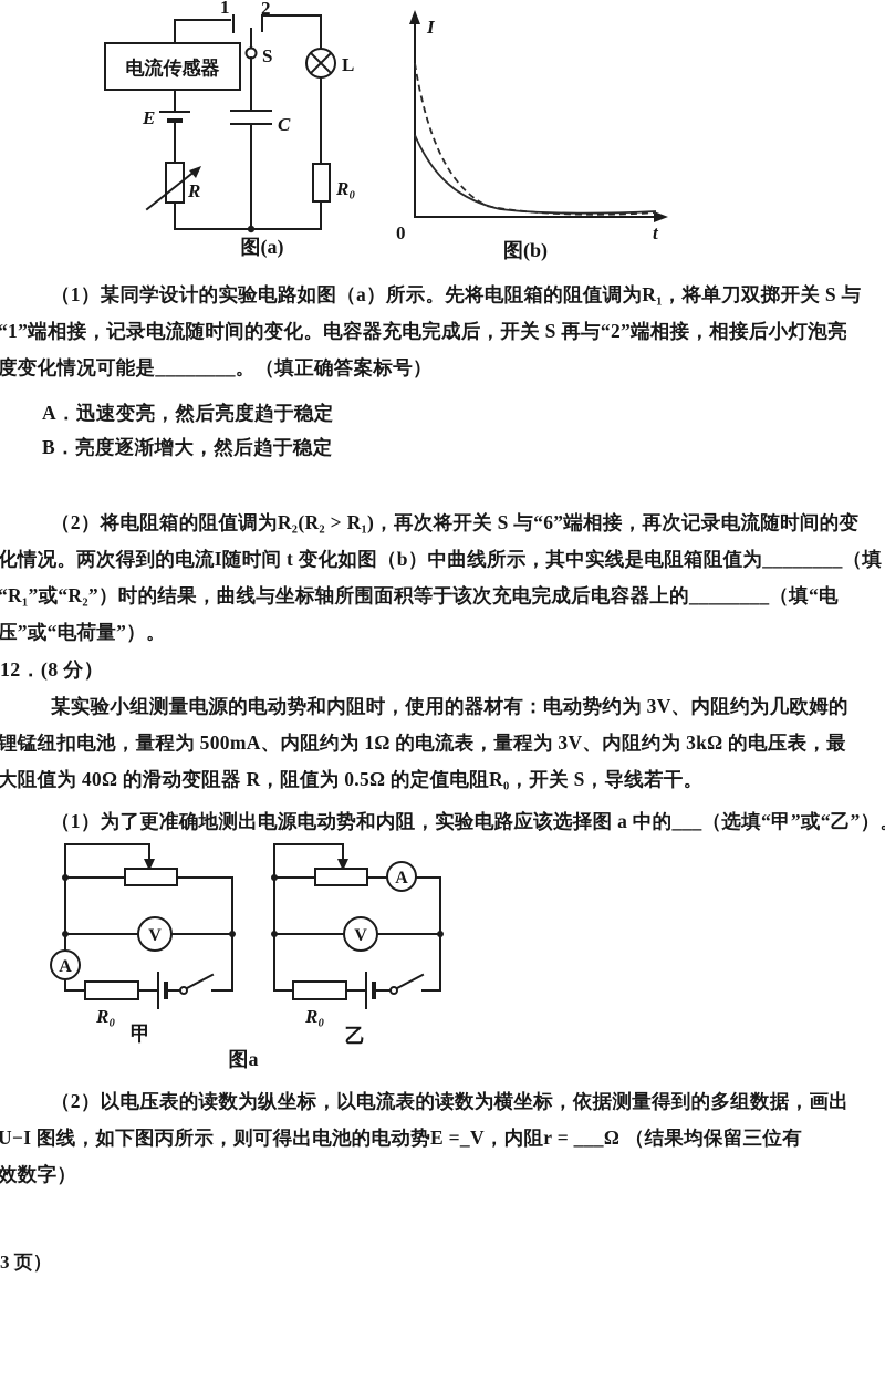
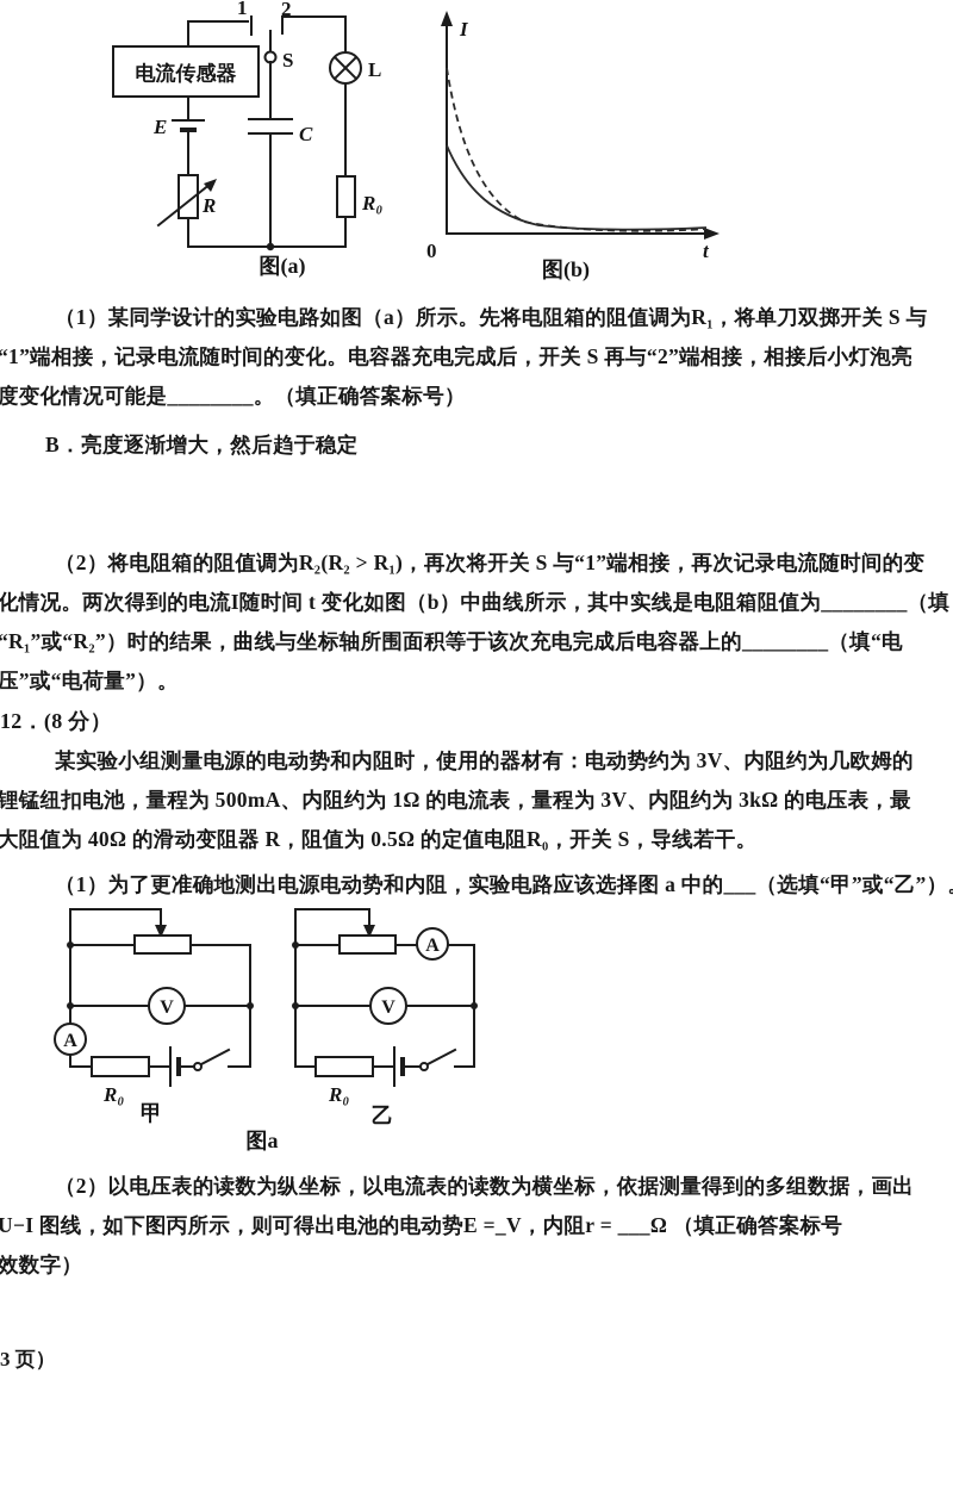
  电流传感器
  1
  2
  S
  C
  E
  R
  L
  R₀
  图(a)
  I
  t
  0
  图(b)
  （1）某同学设计的实验电路如图（a）所示。先将电阻箱的阻值调为R₁，将单刀双掷开关 S 与
  “1”端相接，记录电流随时间的变化。电容器充电完成后，开关 S 再与“2”端相接，相接后小灯泡亮
  度变化情况可能是________。（填正确答案标号）
- A．迅速变亮，然后亮度趋于稳定
  B．亮度逐渐增大，然后趋于稳定
- （2）将电阻箱的阻值调为R₂(R₂ > R₁)，再次将开关 S 与“6”端相接，再次记录电流随时间的变
+ （2）将电阻箱的阻值调为R₂(R₂ > R₁)，再次将开关 S 与“1”端相接，再次记录电流随时间的变
  化情况。两次得到的电流I随时间 t 变化如图（b）中曲线所示，其中实线是电阻箱阻值为________（填
  “R₁”或“R₂”）时的结果，曲线与坐标轴所围面积等于该次充电完成后电容器上的________（填“电
  压”或“电荷量”）。
  12．(8 分）
  某实验小组测量电源的电动势和内阻时，使用的器材有：电动势约为 3V、内阻约为几欧姆的
  锂锰纽扣电池，量程为 500mA、内阻约为 1Ω 的电流表，量程为 3V、内阻约为 3kΩ 的电压表，最
  大阻值为 40Ω 的滑动变阻器 R，阻值为 0.5Ω 的定值电阻R₀，开关 S，导线若干。
  （1）为了更准确地测出电源电动势和内阻，实验电路应该选择图 a 中的___（选填“甲”或“乙”）
  A
  V
  R₀
  甲
  A
  V
  R₀
  乙
  图a
  （2）以电压表的读数为纵坐标，以电流表的读数为横坐标，依据测量得到的多组数据，画出
- U−I 图线，如下图丙所示，则可得出电池的电动势E =_V，内阻r = ___Ω （结果均保留三位有
+ U−I 图线，如下图丙所示，则可得出电池的电动势E =_V，内阻r = ___Ω （填正确答案标号
  效数字）
  3 页）
